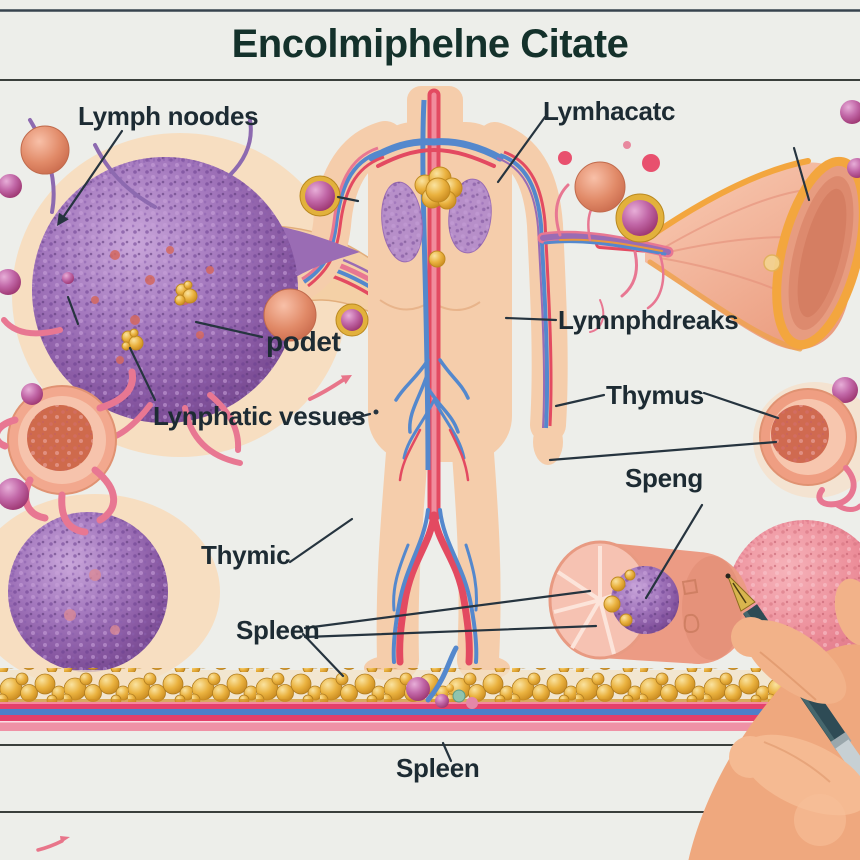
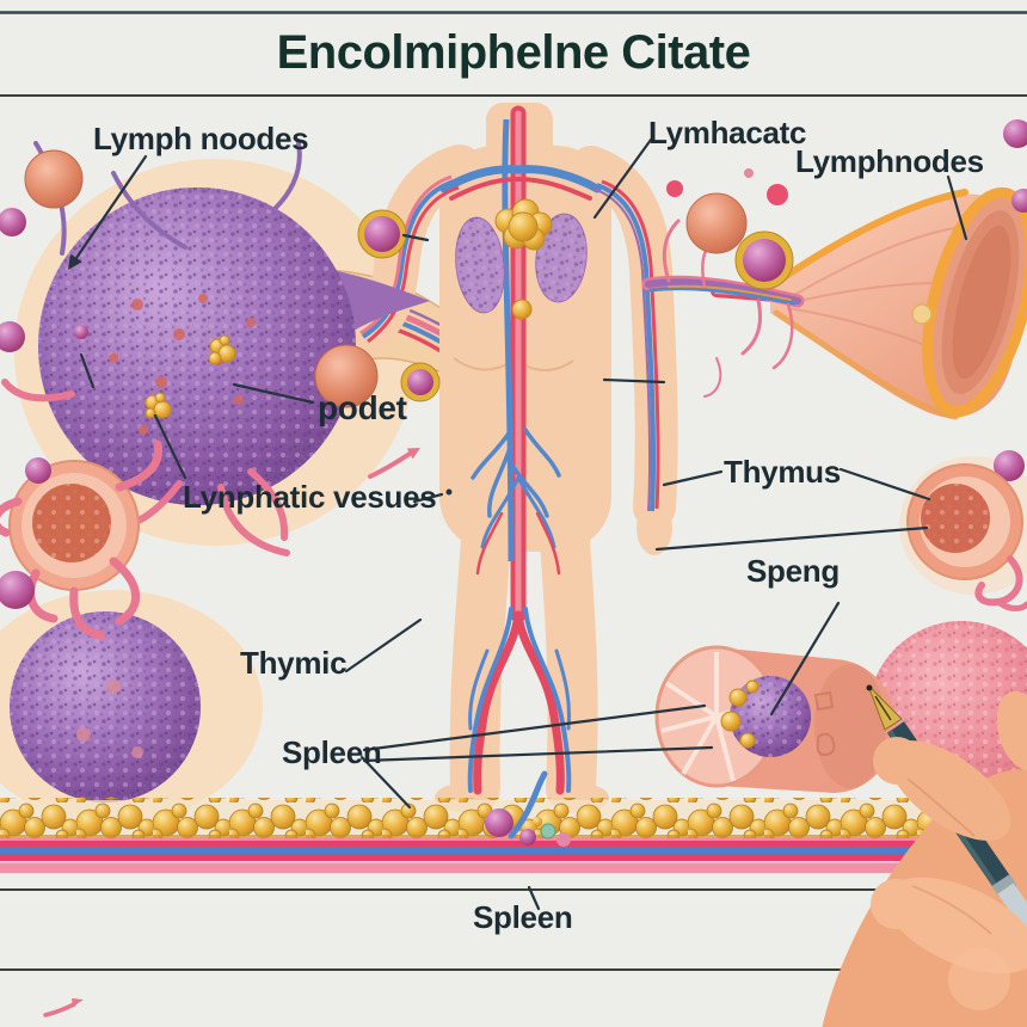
  Encolmiphelne Citate
  Lymph noodes
  Lymhacatc
+ Lymphnodes
  podet
- Lymnphdreaks
  Lynphatic vesues
  Thymus
  Speng
  Thymic
  Spleen
  Spleen
